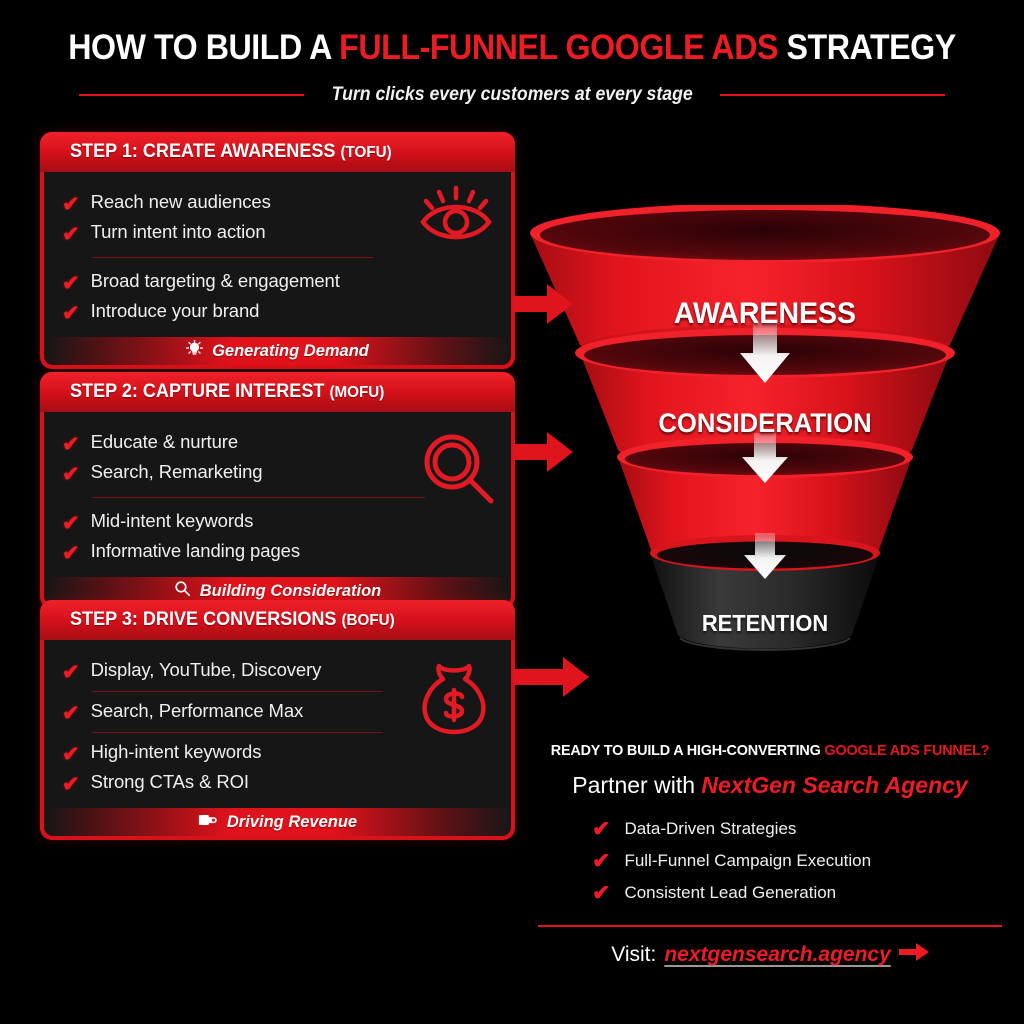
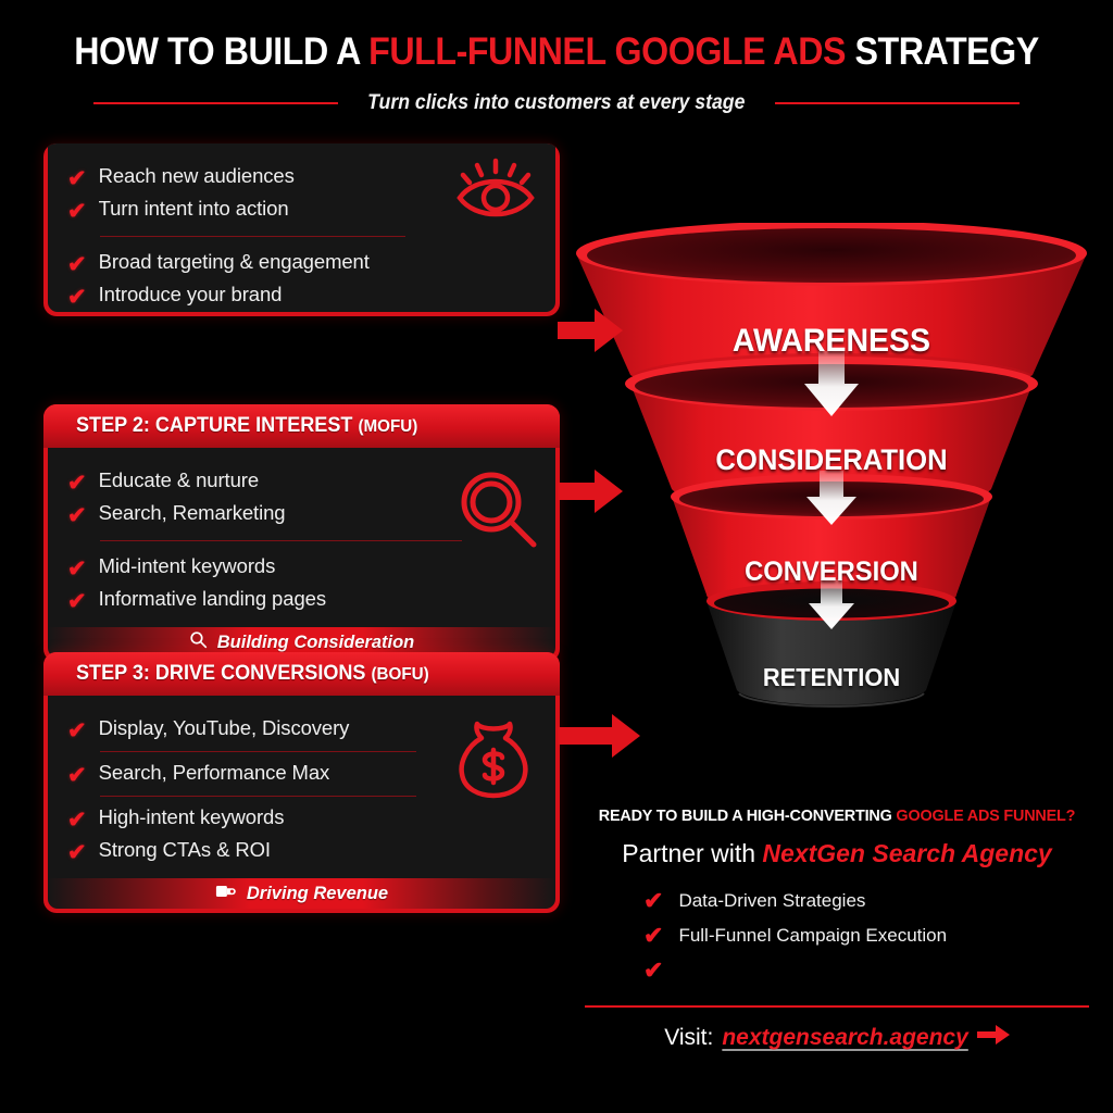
  HOW TO BUILD A FULL-FUNNEL GOOGLE ADS STRATEGY
- Turn clicks every customers at every stage
+ Turn clicks into customers at every stage
- STEP 1: CREATE AWARENESS (TOFU)
  ✔
  Reach new audiences
  ✔
  Turn intent into action
  ✔
  Broad targeting & engagement
  ✔
  Introduce your brand
- Generating Demand
  STEP 2: CAPTURE INTEREST (MOFU)
  ✔
  Educate & nurture
  ✔
  Search, Remarketing
  ✔
  Mid-intent keywords
  ✔
  Informative landing pages
  Building Consideration
  STEP 3: DRIVE CONVERSIONS (BOFU)
  ✔
  Display, YouTube, Discovery
  ✔
  Search, Performance Max
  ✔
  High-intent keywords
  ✔
  Strong CTAs & ROI
  Driving Revenue
  AWARENESS
  CONSIDERATION
+ CONVERSION
  RETENTION
  READY TO BUILD A HIGH-CONVERTING GOOGLE ADS FUNNEL?
  Partner with NextGen Search Agency
  ✔
  Data-Driven Strategies
  ✔
  Full-Funnel Campaign Execution
  ✔
- Consistent Lead Generation
  Visit:
  nextgensearch.agency
